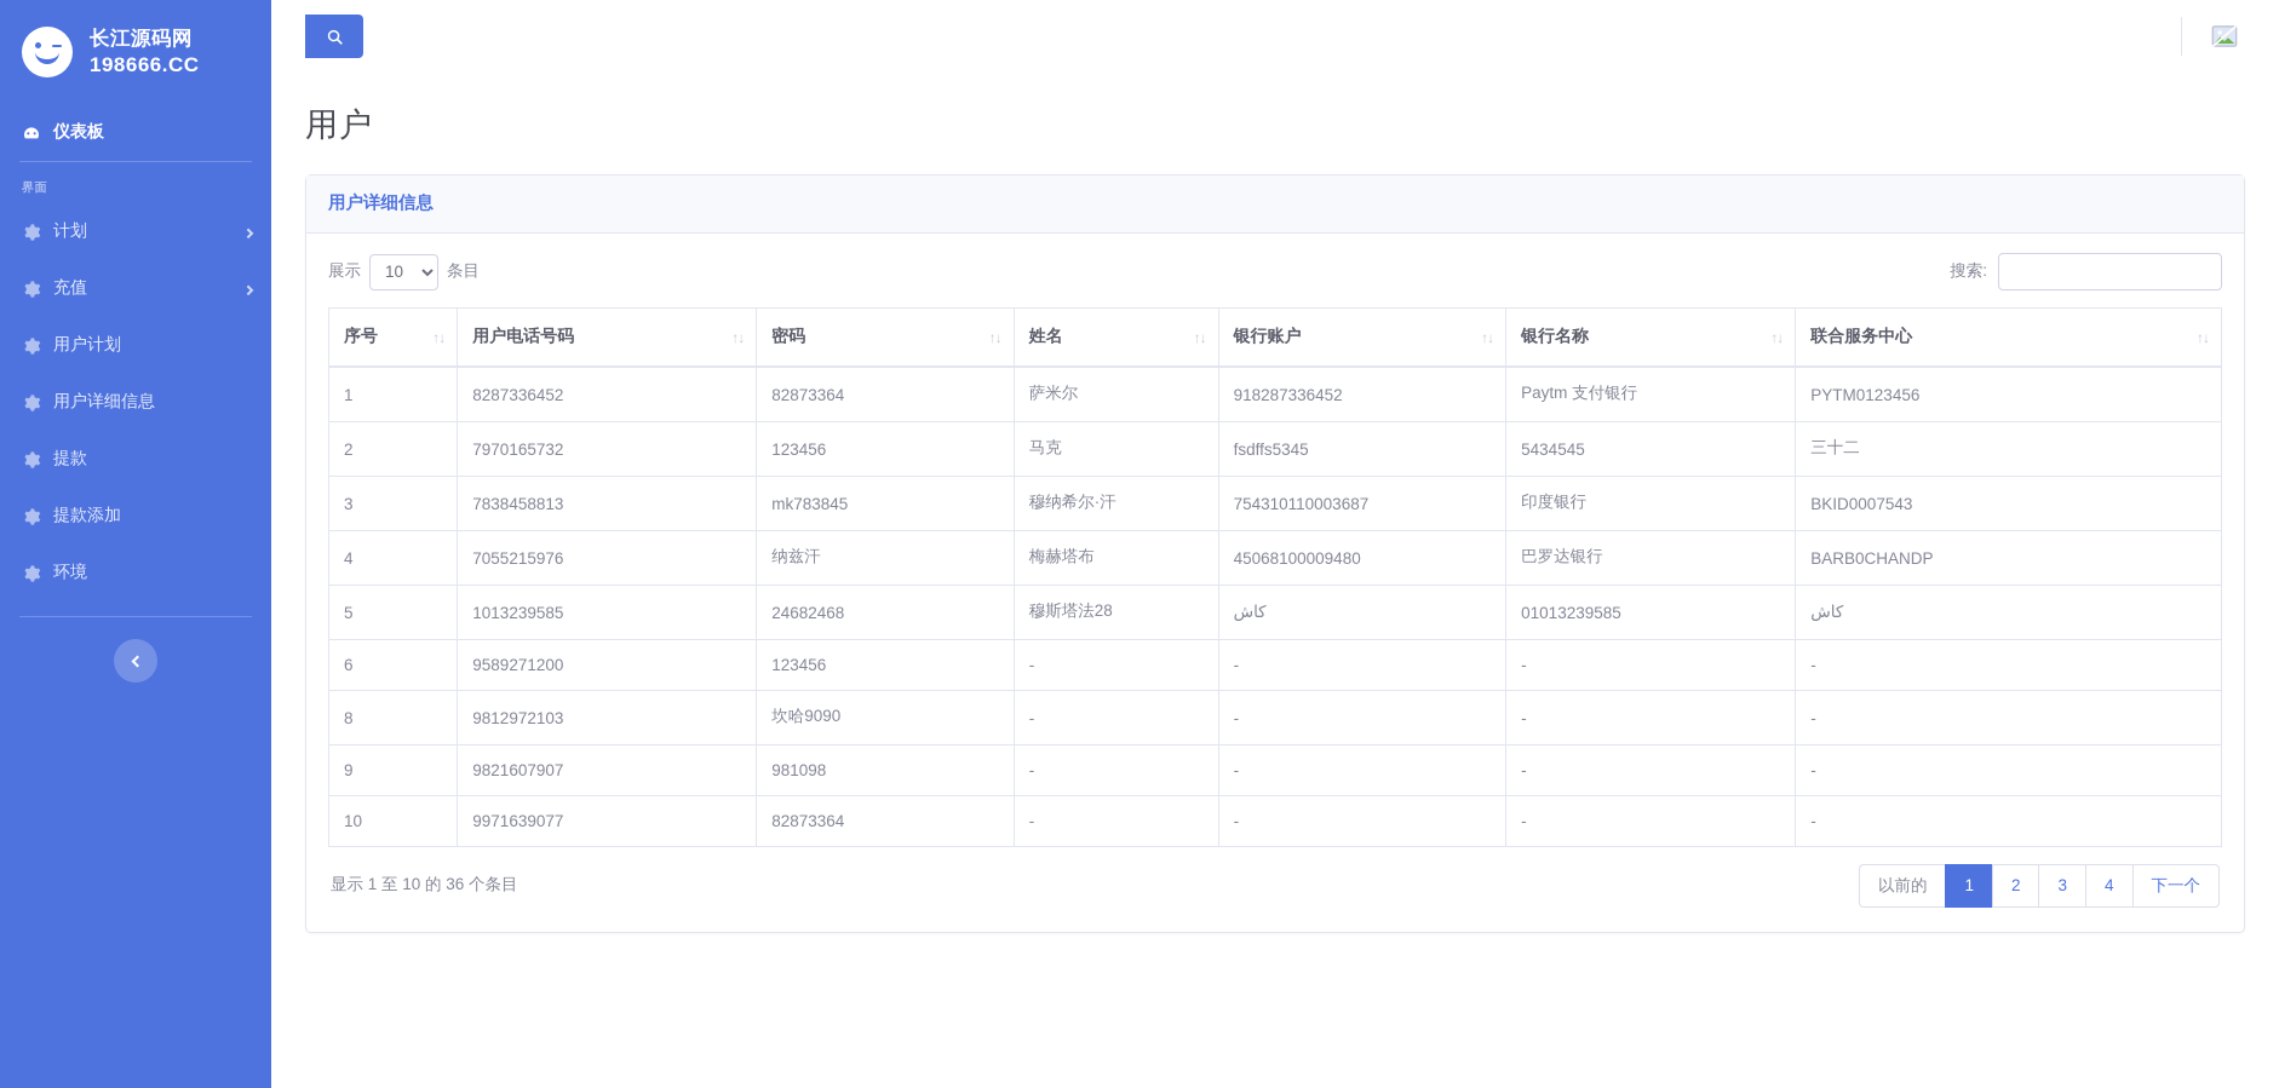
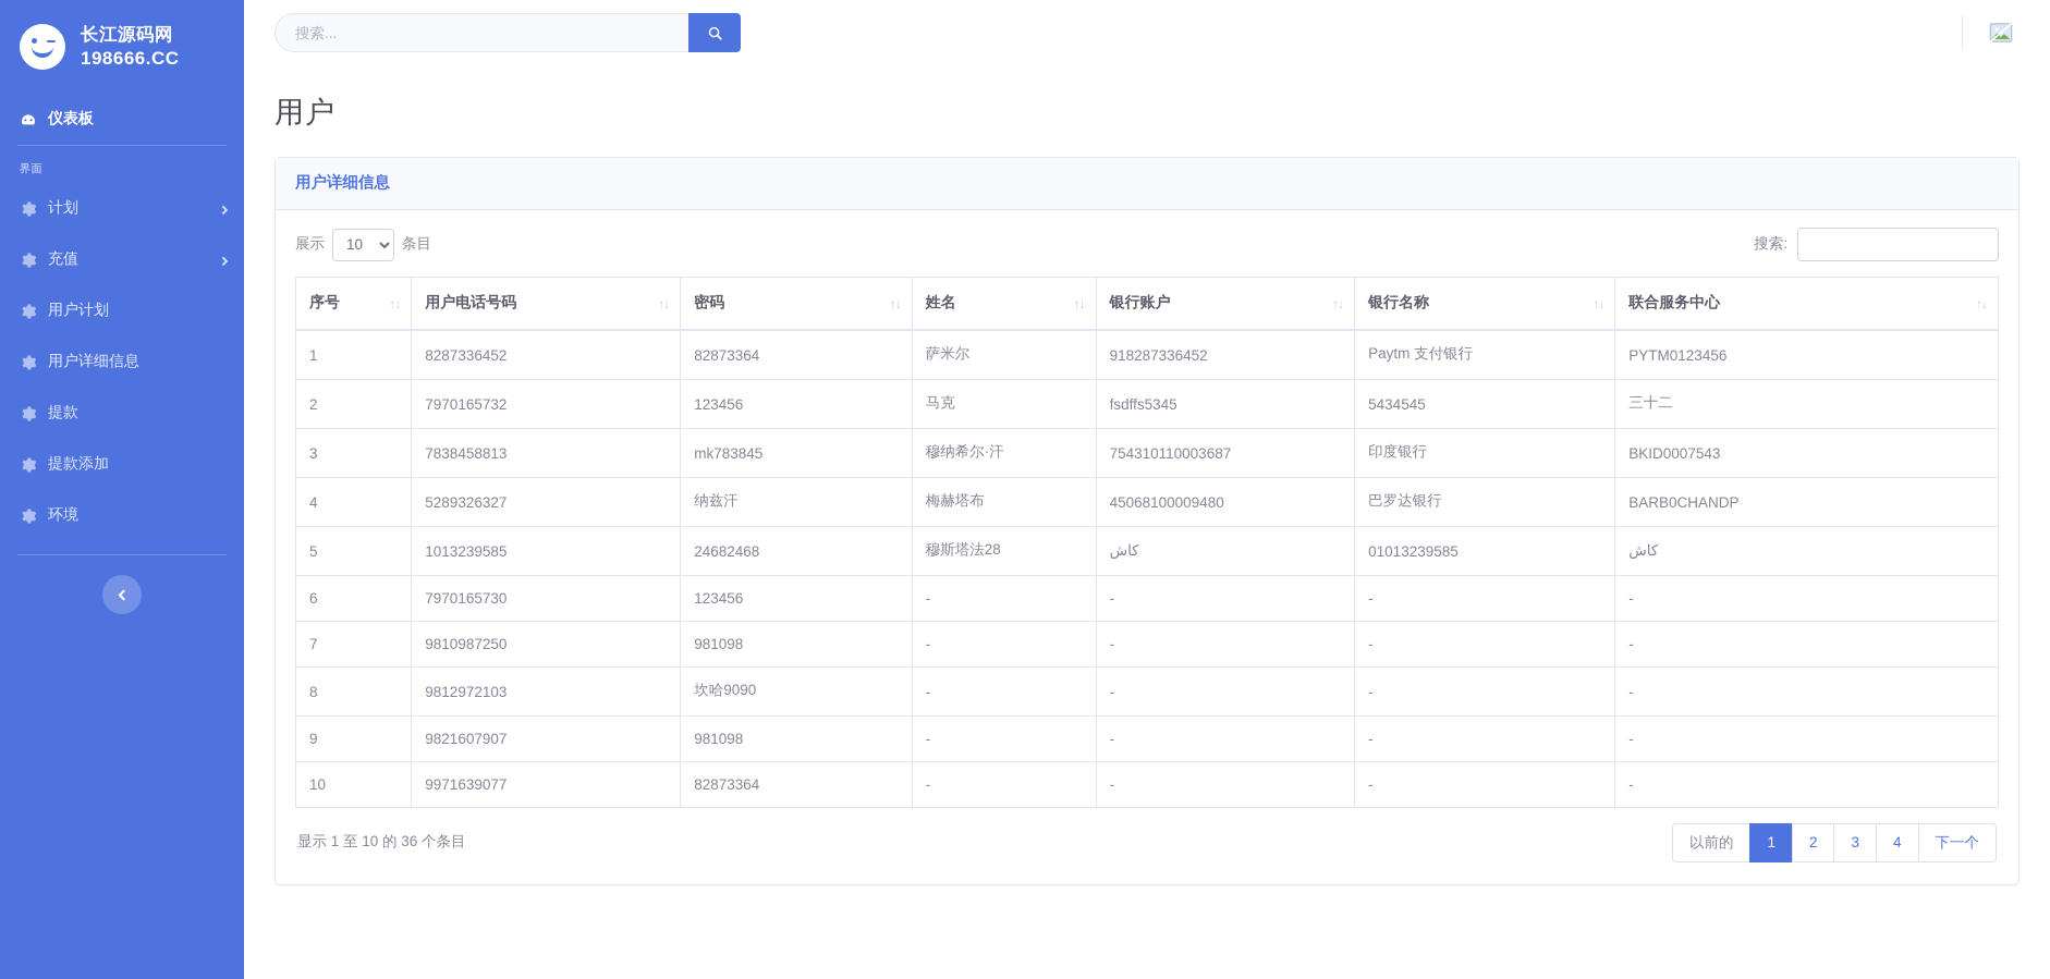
  长江源码网
  198666.CC
  仪表板
  界面
  计划
  充值
  用户计划
  用户详细信息
  提款
  提款添加
  环境
+ 搜索...
  用户
  用户详细信息
  展示
  10
  条目
  搜索:
  序号 ↑↓	用户电话号码 ↑↓	密码 ↑↓	姓名 ↑↓	银行账户 ↑↓	银行名称 ↑↓	联合服务中心 ↑↓
  1	8287336452	82873364	萨米尔	918287336452	Paytm 支付银行	PYTM0123456
  2	7970165732	123456	马克	fsdffs5345	5434545	三十二
  3	7838458813	mk783845	穆纳希尔·汗	754310110003687	印度银行	BKID0007543
- 4	7055215976	纳兹汗	梅赫塔布	45068100009480	巴罗达银行	BARB0CHANDP
+ 4	5289326327	纳兹汗	梅赫塔布	45068100009480	巴罗达银行	BARB0CHANDP
  5	1013239585	24682468	穆斯塔法28	كاش	01013239585	كاش
- 6	9589271200	123456	-	-	-	-
+ 6	7970165730	123456	-	-	-	-
+ 7	9810987250	981098	-	-	-	-
  8	9812972103	坎哈9090	-	-	-	-
  9	9821607907	981098	-	-	-	-
  10	9971639077	82873364	-	-	-	-
  显示 1 至 10 的 36 个条目
  以前的
  1
  2
  3
  4
  下一个
